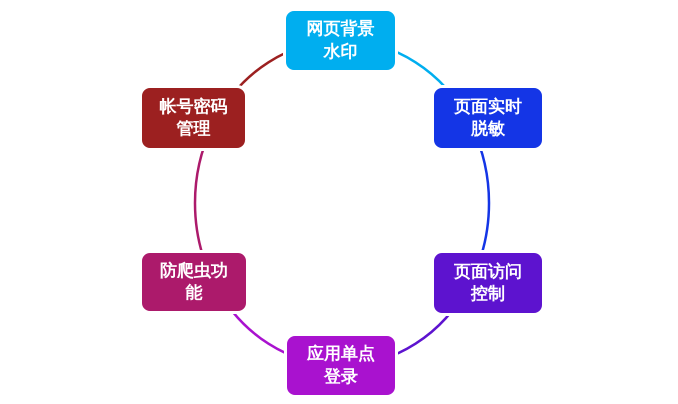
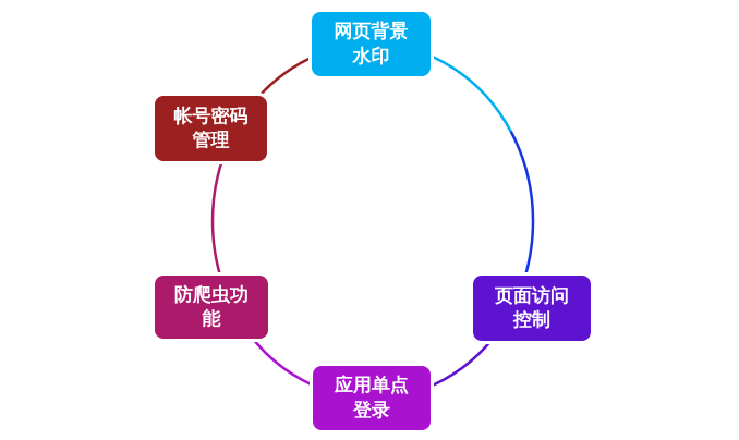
  网页背景
  水印
- 页面实时
- 脱敏
  页面访问
  控制
  应用单点
  登录
  防爬虫功
  能
  帐号密码
  管理
